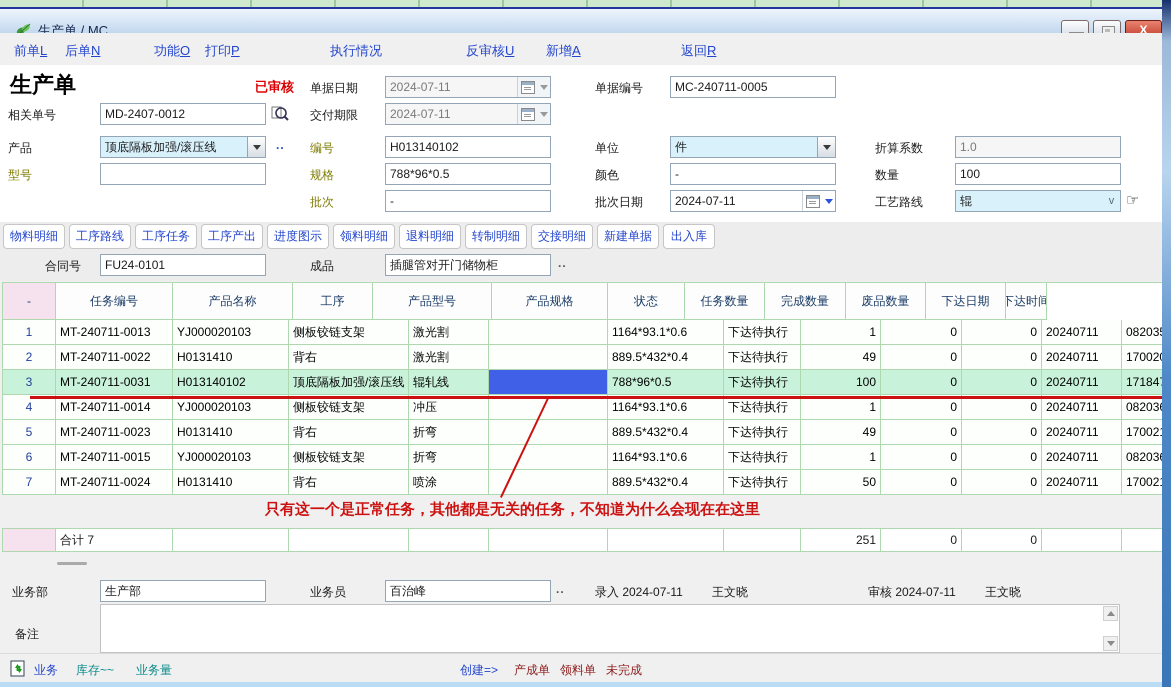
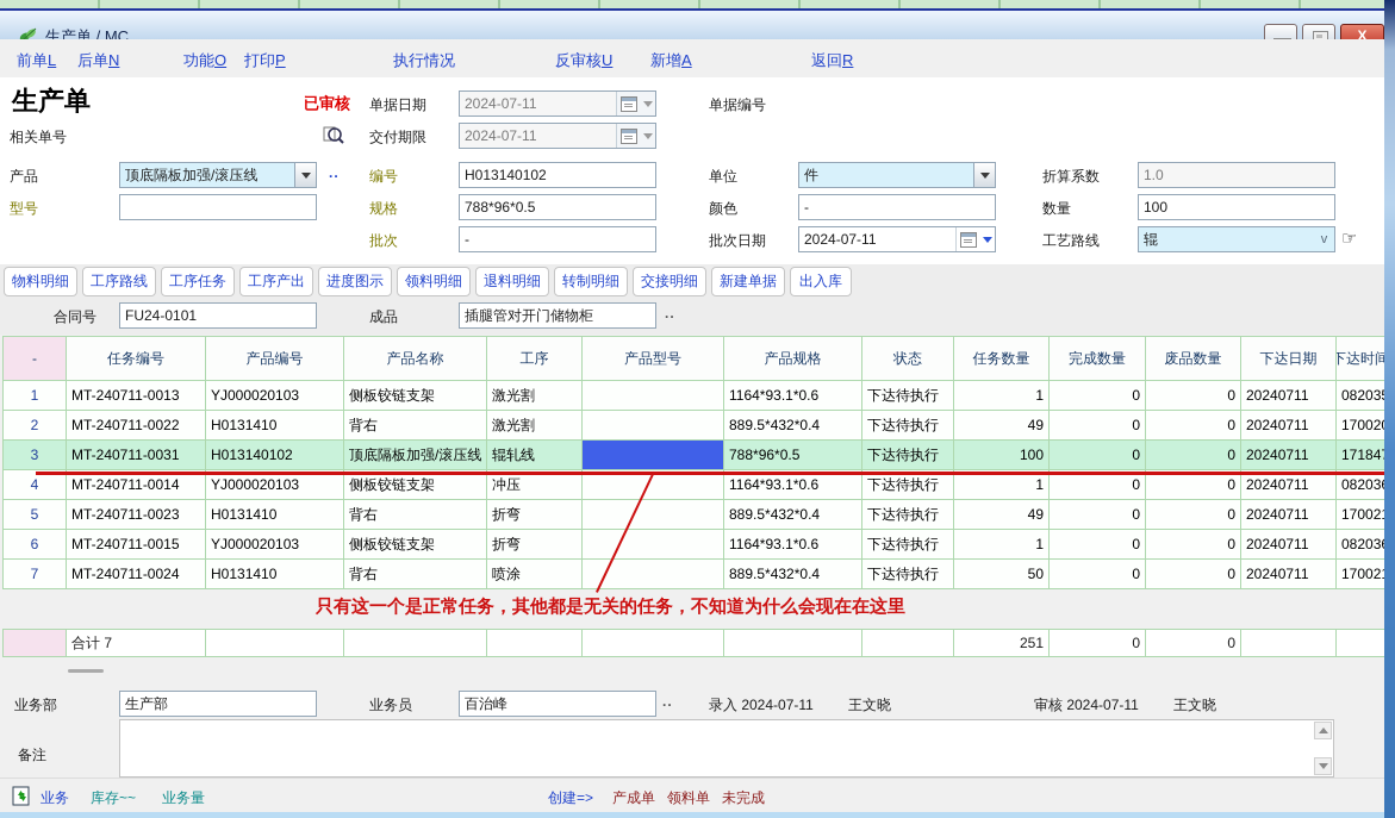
  生产单 / MC
  X
  前单L
  后单N
  功能O
  打印P
  执行情况
  反审核U
  新增A
  返回R
  生产单
  已审核
  单据日期
  2024-07-11
  单据编号
- MC-240711-0005
  相关单号
- MD-2407-0012
  交付期限
  2024-07-11
  产品
  顶底隔板加强/滚压线
  ..
  编号
  H013140102
  单位
  件
  折算系数
  1.0
  型号
  规格
  788*96*0.5
  颜色
  -
  数量
  100
  批次
  -
  批次日期
  2024-07-11
  工艺路线
  辊
  v
  ☞
  物料明细
  工序路线
  工序任务
  工序产出
  进度图示
  领料明细
  退料明细
  转制明细
  交接明细
  新建单据
  出入库
  合同号
  FU24-0101
  成品
  插腿管对开门储物柜
  ..
  -
  任务编号
+ 产品编号
  产品名称
  工序
  产品型号
  产品规格
  状态
  任务数量
  完成数量
  废品数量
  下达日期
  下达时间
  1
  MT-240711-0013
  YJ000020103
  侧板铰链支架
  激光割
  1164*93.1*0.6
  下达待执行
  1
  0
  0
  20240711
  08203
  2
  MT-240711-0022
  H0131410
  背右
  激光割
  889.5*432*0.4
  下达待执行
  49
  0
  0
  20240711
  17002
  3
  MT-240711-0031
  H013140102
  顶底隔板加强/滚压线
  辊轧线
  788*96*0.5
  下达待执行
  100
  0
  0
  20240711
  17184
  4
  MT-240711-0014
  YJ000020103
  侧板铰链支架
  冲压
  1164*93.1*0.6
  下达待执行
  1
  0
  0
  20240711
  08203
  5
  MT-240711-0023
  H0131410
  背右
  折弯
  889.5*432*0.4
  下达待执行
  49
  0
  0
  20240711
  17002
  6
  MT-240711-0015
  YJ000020103
  侧板铰链支架
  折弯
  1164*93.1*0.6
  下达待执行
  1
  0
  0
  20240711
  08203
  7
  MT-240711-0024
  H0131410
  背右
  喷涂
  889.5*432*0.4
  下达待执行
  50
  0
  0
  20240711
  17002
  合计 7
  251
  0
  0
  只有这一个是正常任务，其他都是无关的任务，不知道为什么会现在在这里
  业务部
  生产部
  业务员
  百治峰
  ..
  录入 2024-07-11
  王文晓
  审核 2024-07-11
  王文晓
  备注
  业务
  库存~~
  业务量
  创建=>
  产成单
  领料单
  未完成
